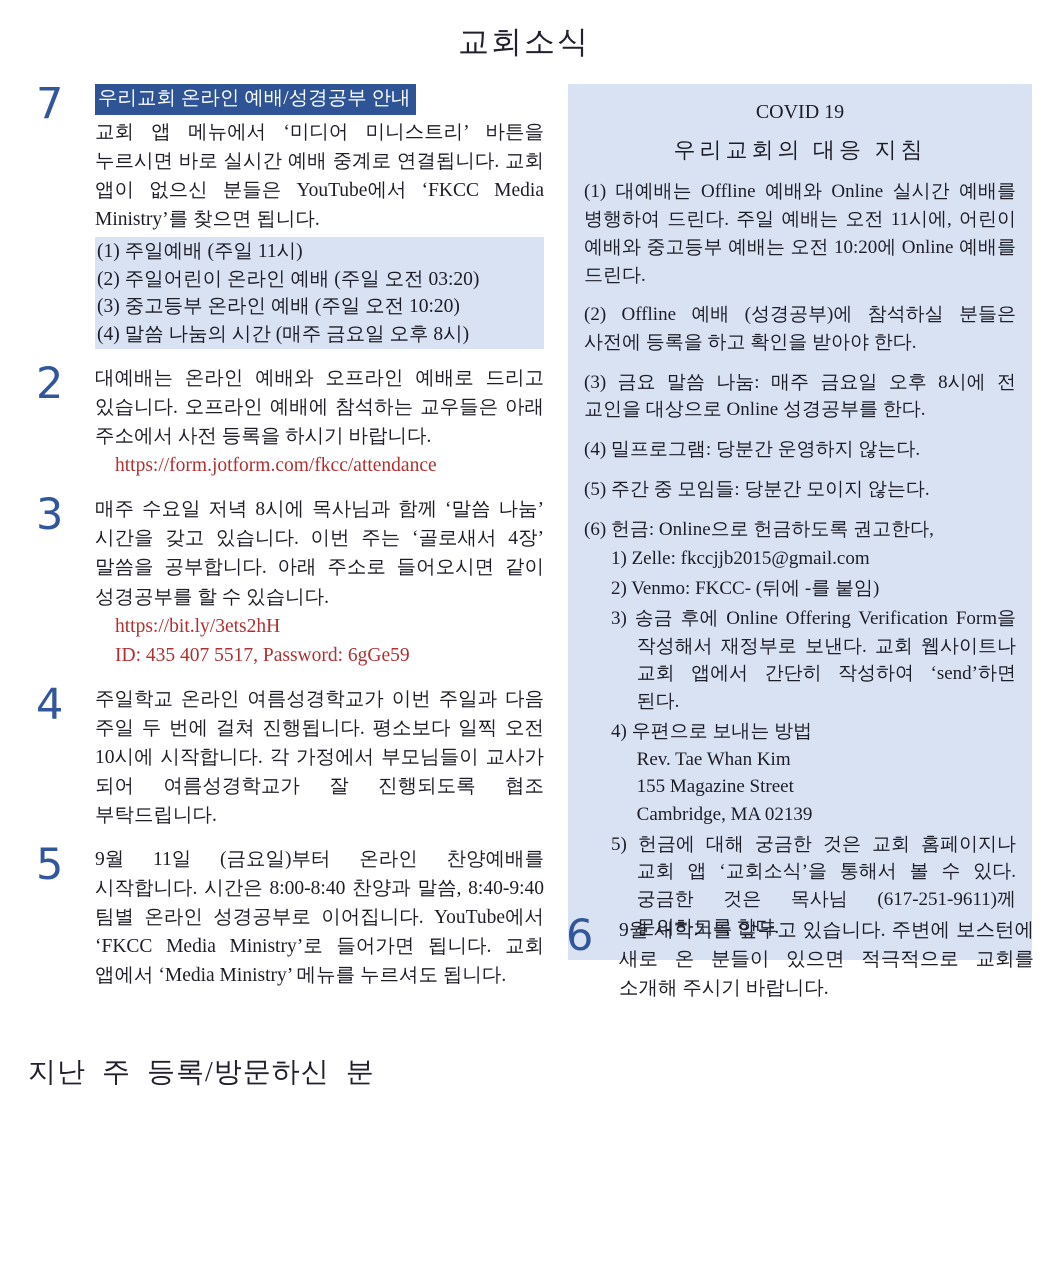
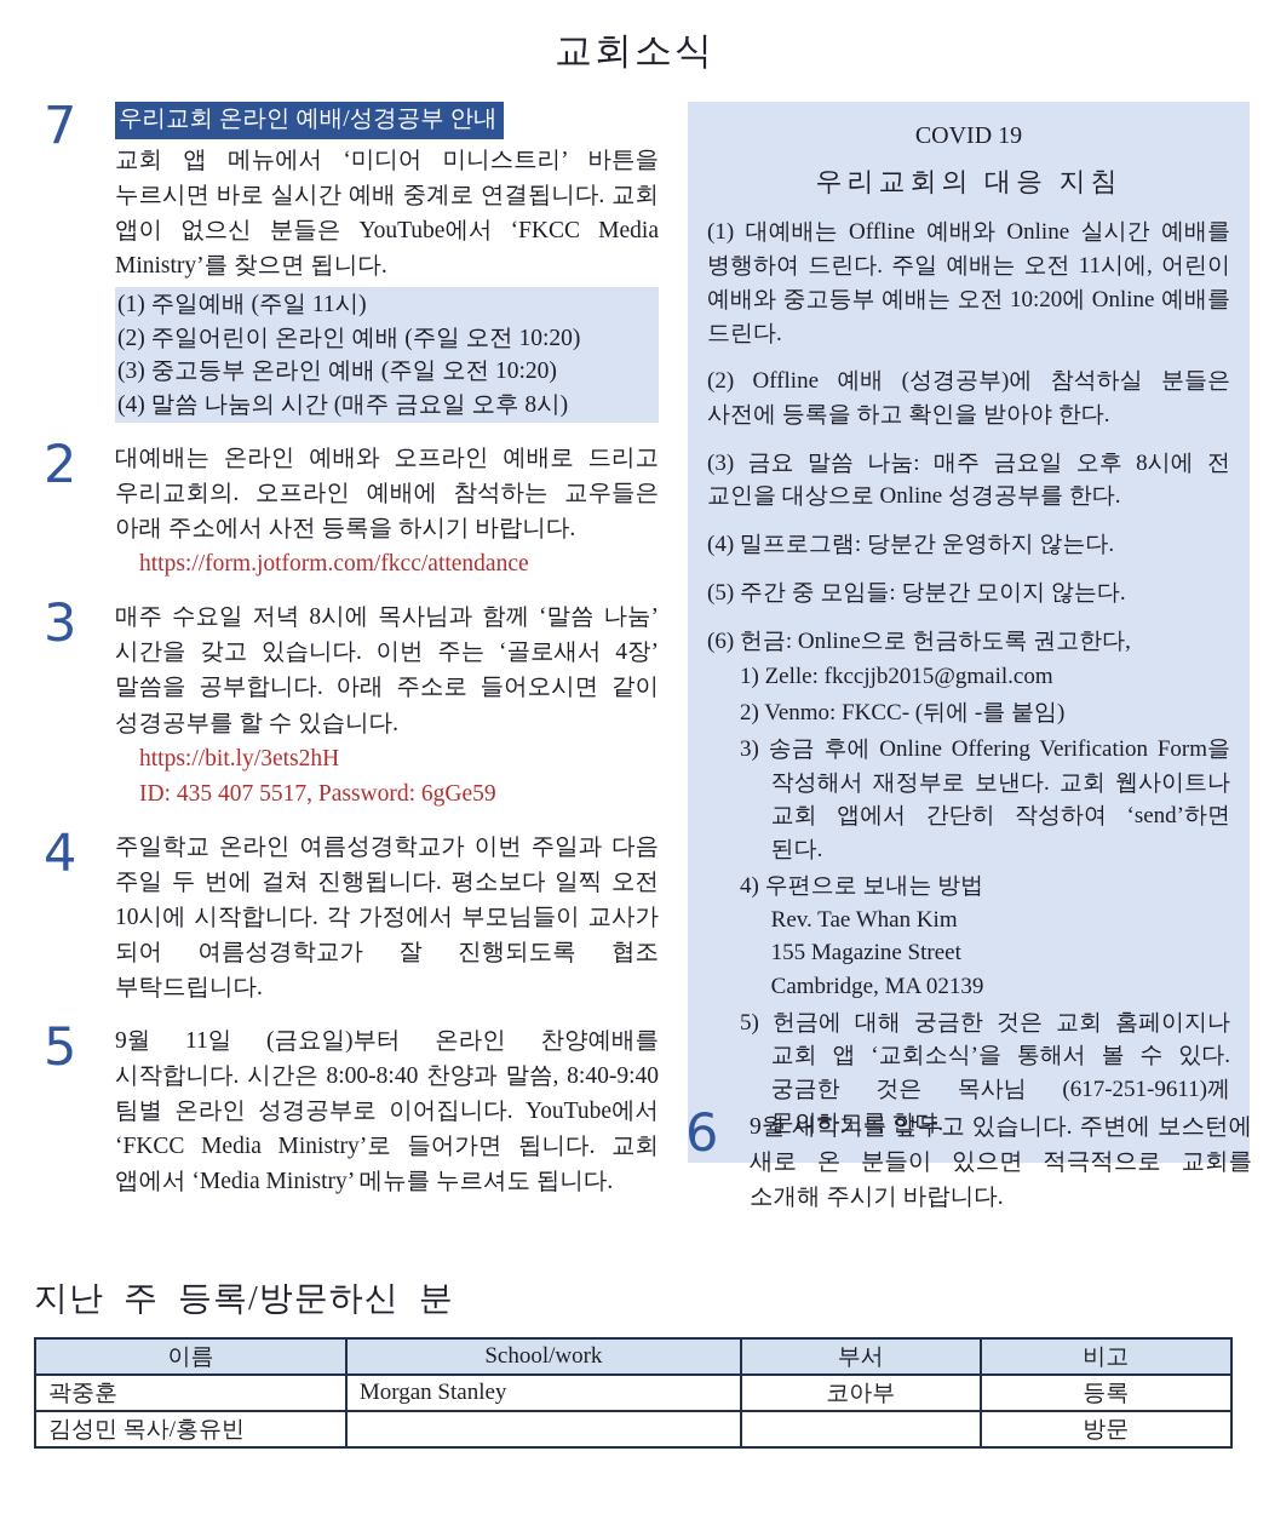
  교회소식
  7
  우리교회 온라인 예배/성경공부 안내
  교회 앱 메뉴에서 ‘미디어 미니스트리’ 바튼을 누르시면 바로 실시간 예배 중계로 연결됩니다. 교회 앱이 없으신 분들은 YouTube에서 ‘FKCC Media Ministry’를 찾으면 됩니다.
  (1) 주일예배 (주일 11시)
- (2) 주일어린이 온라인 예배 (주일 오전 03:20)
+ (2) 주일어린이 온라인 예배 (주일 오전 10:20)
  (3) 중고등부 온라인 예배 (주일 오전 10:20)
  (4) 말씀 나눔의 시간 (매주 금요일 오후 8시)
  2
- 대예배는 온라인 예배와 오프라인 예배로 드리고 있습니다. 오프라인 예배에 참석하는 교우들은 아래 주소에서 사전 등록을 하시기 바랍니다.
+ 대예배는 온라인 예배와 오프라인 예배로 드리고 우리교회의. 오프라인 예배에 참석하는 교우들은 아래 주소에서 사전 등록을 하시기 바랍니다.
  https://form.jotform.com/fkcc/attendance
  3
  매주 수요일 저녁 8시에 목사님과 함께 ‘말씀 나눔’ 시간을 갖고 있습니다. 이번 주는 ‘골로새서 4장’ 말씀을 공부합니다. 아래 주소로 들어오시면 같이 성경공부를 할 수 있습니다.
  https://bit.ly/3ets2hH
  ID: 435 407 5517, Password: 6gGe59
  4
  주일학교 온라인 여름성경학교가 이번 주일과 다음 주일 두 번에 걸쳐 진행됩니다. 평소보다 일찍 오전 10시에 시작합니다. 각 가정에서 부모님들이 교사가 되어 여름성경학교가 잘 진행되도록 협조 부탁드립니다.
  5
  9월 11일 (금요일)부터 온라인 찬양예배를 시작합니다. 시간은 8:00-8:40 찬양과 말씀, 8:40-9:40 팀별 온라인 성경공부로 이어집니다. YouTube에서 ‘FKCC Media Ministry’로 들어가면 됩니다. 교회 앱에서 ‘Media Ministry’ 메뉴를 누르셔도 됩니다.
  COVID 19
  우리교회의 대응 지침
  (1) 대예배는 Offline 예배와 Online 실시간 예배를 병행하여 드린다. 주일 예배는 오전 11시에, 어린이 예배와 중고등부 예배는 오전 10:20에 Online 예배를 드린다.
  (2) Offline 예배 (성경공부)에 참석하실 분들은 사전에 등록을 하고 확인을 받아야 한다.
  (3) 금요 말씀 나눔: 매주 금요일 오후 8시에 전 교인을 대상으로 Online 성경공부를 한다.
  (4) 밀프로그램: 당분간 운영하지 않는다.
  (5) 주간 중 모임들: 당분간 모이지 않는다.
  (6) 헌금: Online으로 헌금하도록 권고한다,
  1) Zelle: fkccjjb2015@gmail.com
  2) Venmo: FKCC- (뒤에 -를 붙임)
  3) 송금 후에 Online Offering Verification Form을 작성해서 재정부로 보낸다. 교회 웹사이트나 교회 앱에서 간단히 작성하여 ‘send’하면 된다.
  4) 우편으로 보내는 방법
  Rev. Tae Whan Kim
  155 Magazine Street
  Cambridge, MA 02139
  5) 헌금에 대해 궁금한 것은 교회 홈페이지나 교회 앱 ‘교회소식’을 통해서 볼 수 있다. 궁금한 것은 목사님 (617-251-9611)께 문의하도록 한다.
  6
  9월 새학기를 앞두고 있습니다. 주변에 보스턴에 새로 온 분들이 있으면 적극적으로 교회를 소개해 주시기 바랍니다.
  지난 주 등록/방문하신 분
+ 이름	School/work	부서	비고
+ 곽중훈	Morgan Stanley	코아부	등록
+ 김성민 목사/홍유빈			방문
